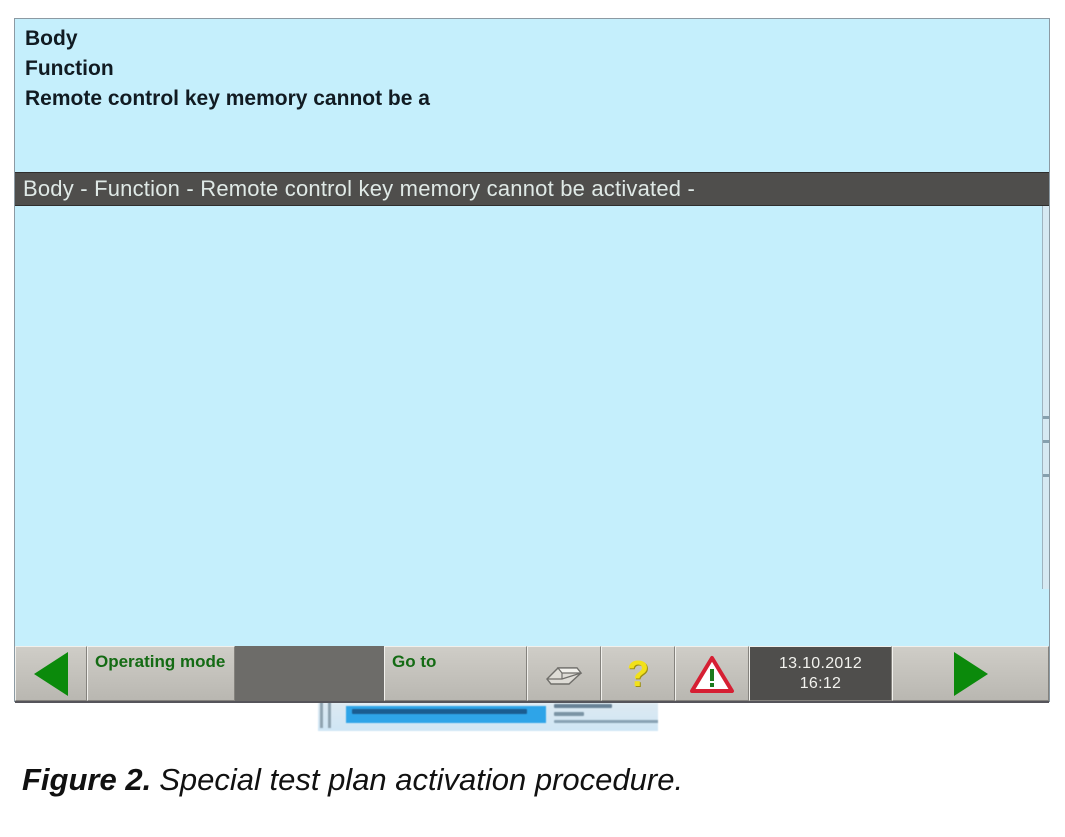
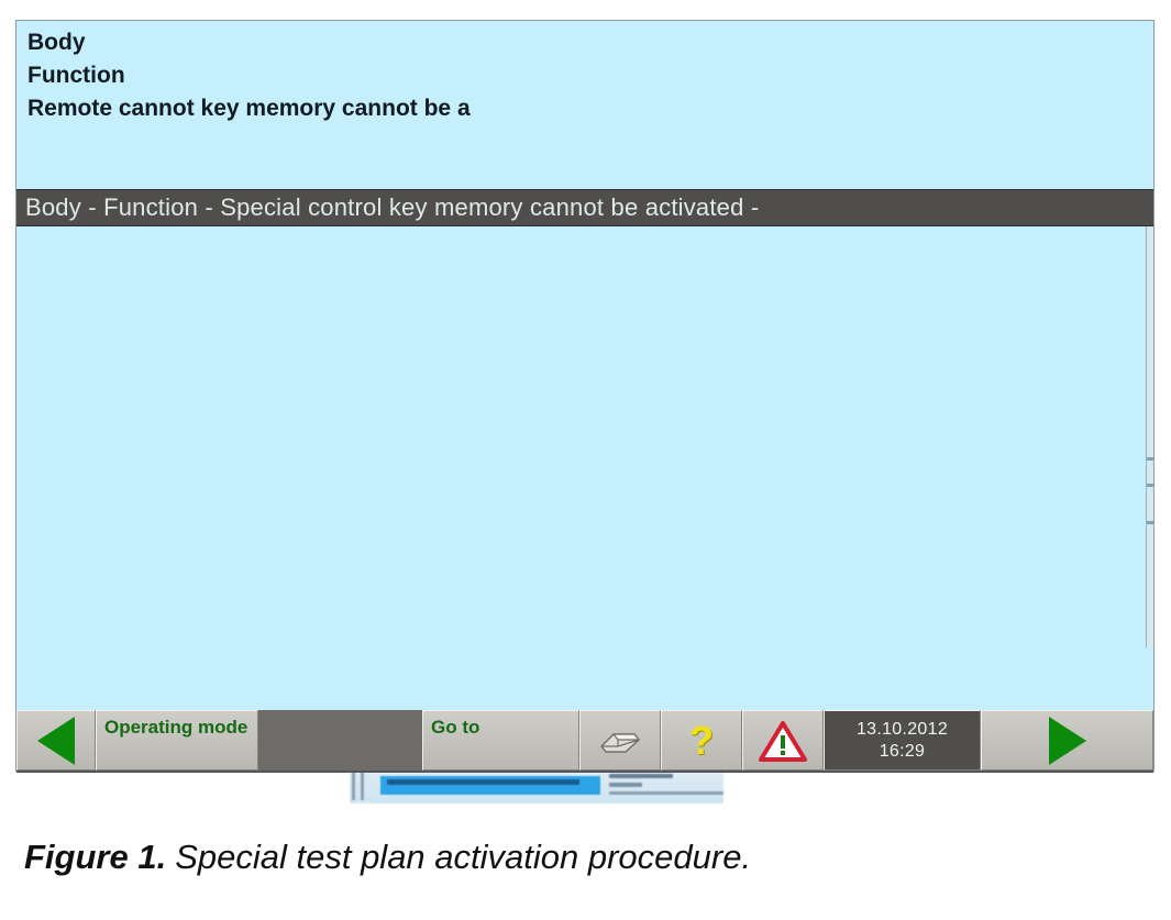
  Body
  Function
- Remote control key memory cannot be a
+ Remote cannot key memory cannot be a
- Body - Function - Remote control key memory cannot be activated -
+ Body - Function - Special control key memory cannot be activated -
  Operating mode
  Go to
  ?
  13.10.2012
- 16:12
+ 16:29
- Figure 2. Special test plan activation procedure.
+ Figure 1. Special test plan activation procedure.
